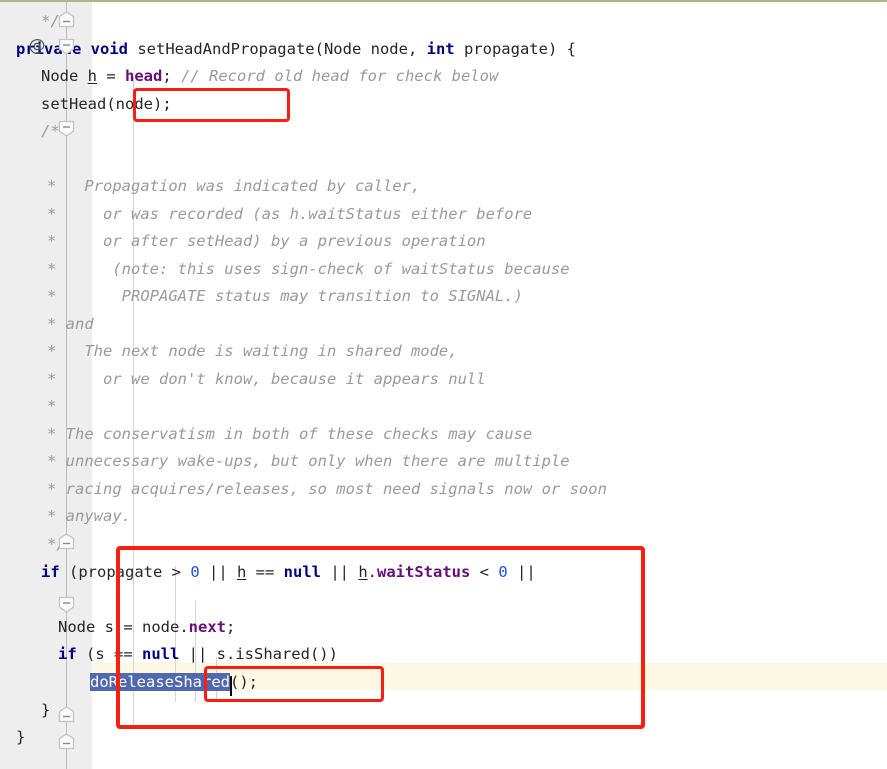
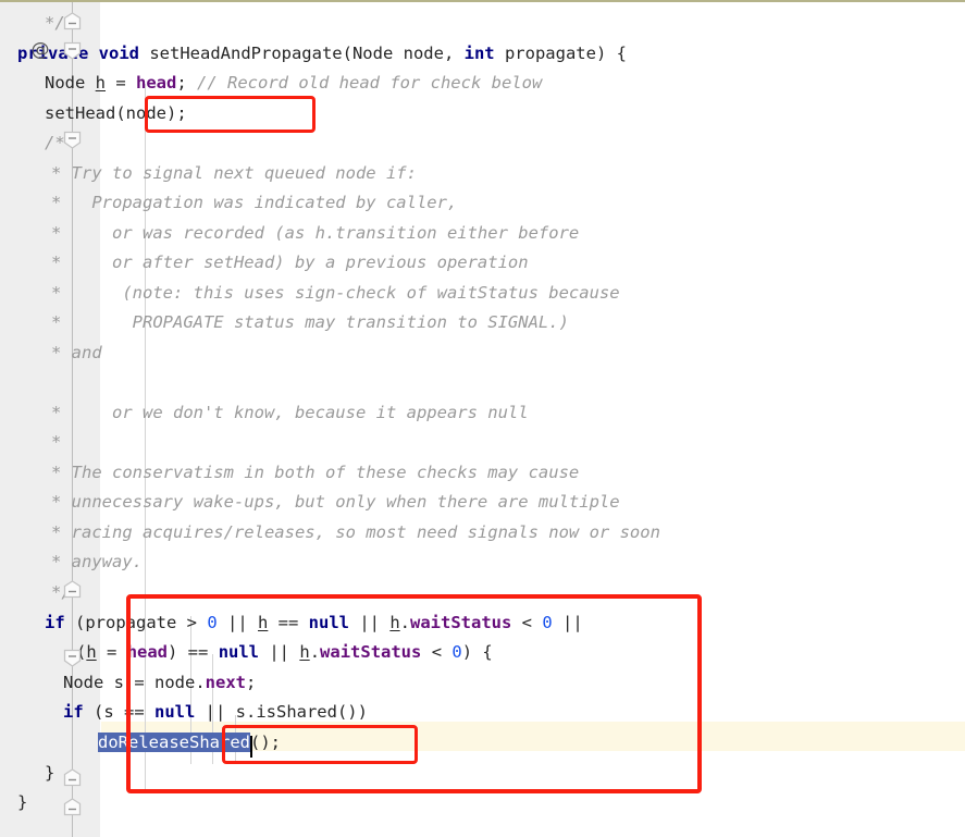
  @
  */
  privae void setHeadAndPropagate(Node node, int propagate) {
  Node h = head; // Record old head for check below
  setHead(node);
  /*
+ * Try to signal next queued node if:
  * Propagation was indicated by caller,
- * or was recorded (as h.waitStatus either before
+ * or was recorded (as h.transition either before
  * or after setHead) by a previous operation
  * (note: this uses sign-check of waitStatus because
  * PROPAGATE status may transition to SIGNAL.)
  * and
- * The next node is waiting in shared mode,
  * or we don't know, because it appears null
  *
  * The conservatism in both of these checks may cause
  * unnecessary wake-ups, but only when there are multiple
  * racing acquires/releases, so most need signals now or soon
  * anyway.
  if (propagate > 0 || h == null || h.waitStatus < 0 ||
+ (h = head) == null || h.waitStatus < 0) {
  Node s = node.next;
  if (s == null || s.isShared())
  doReleaseShared();
  }
  }
